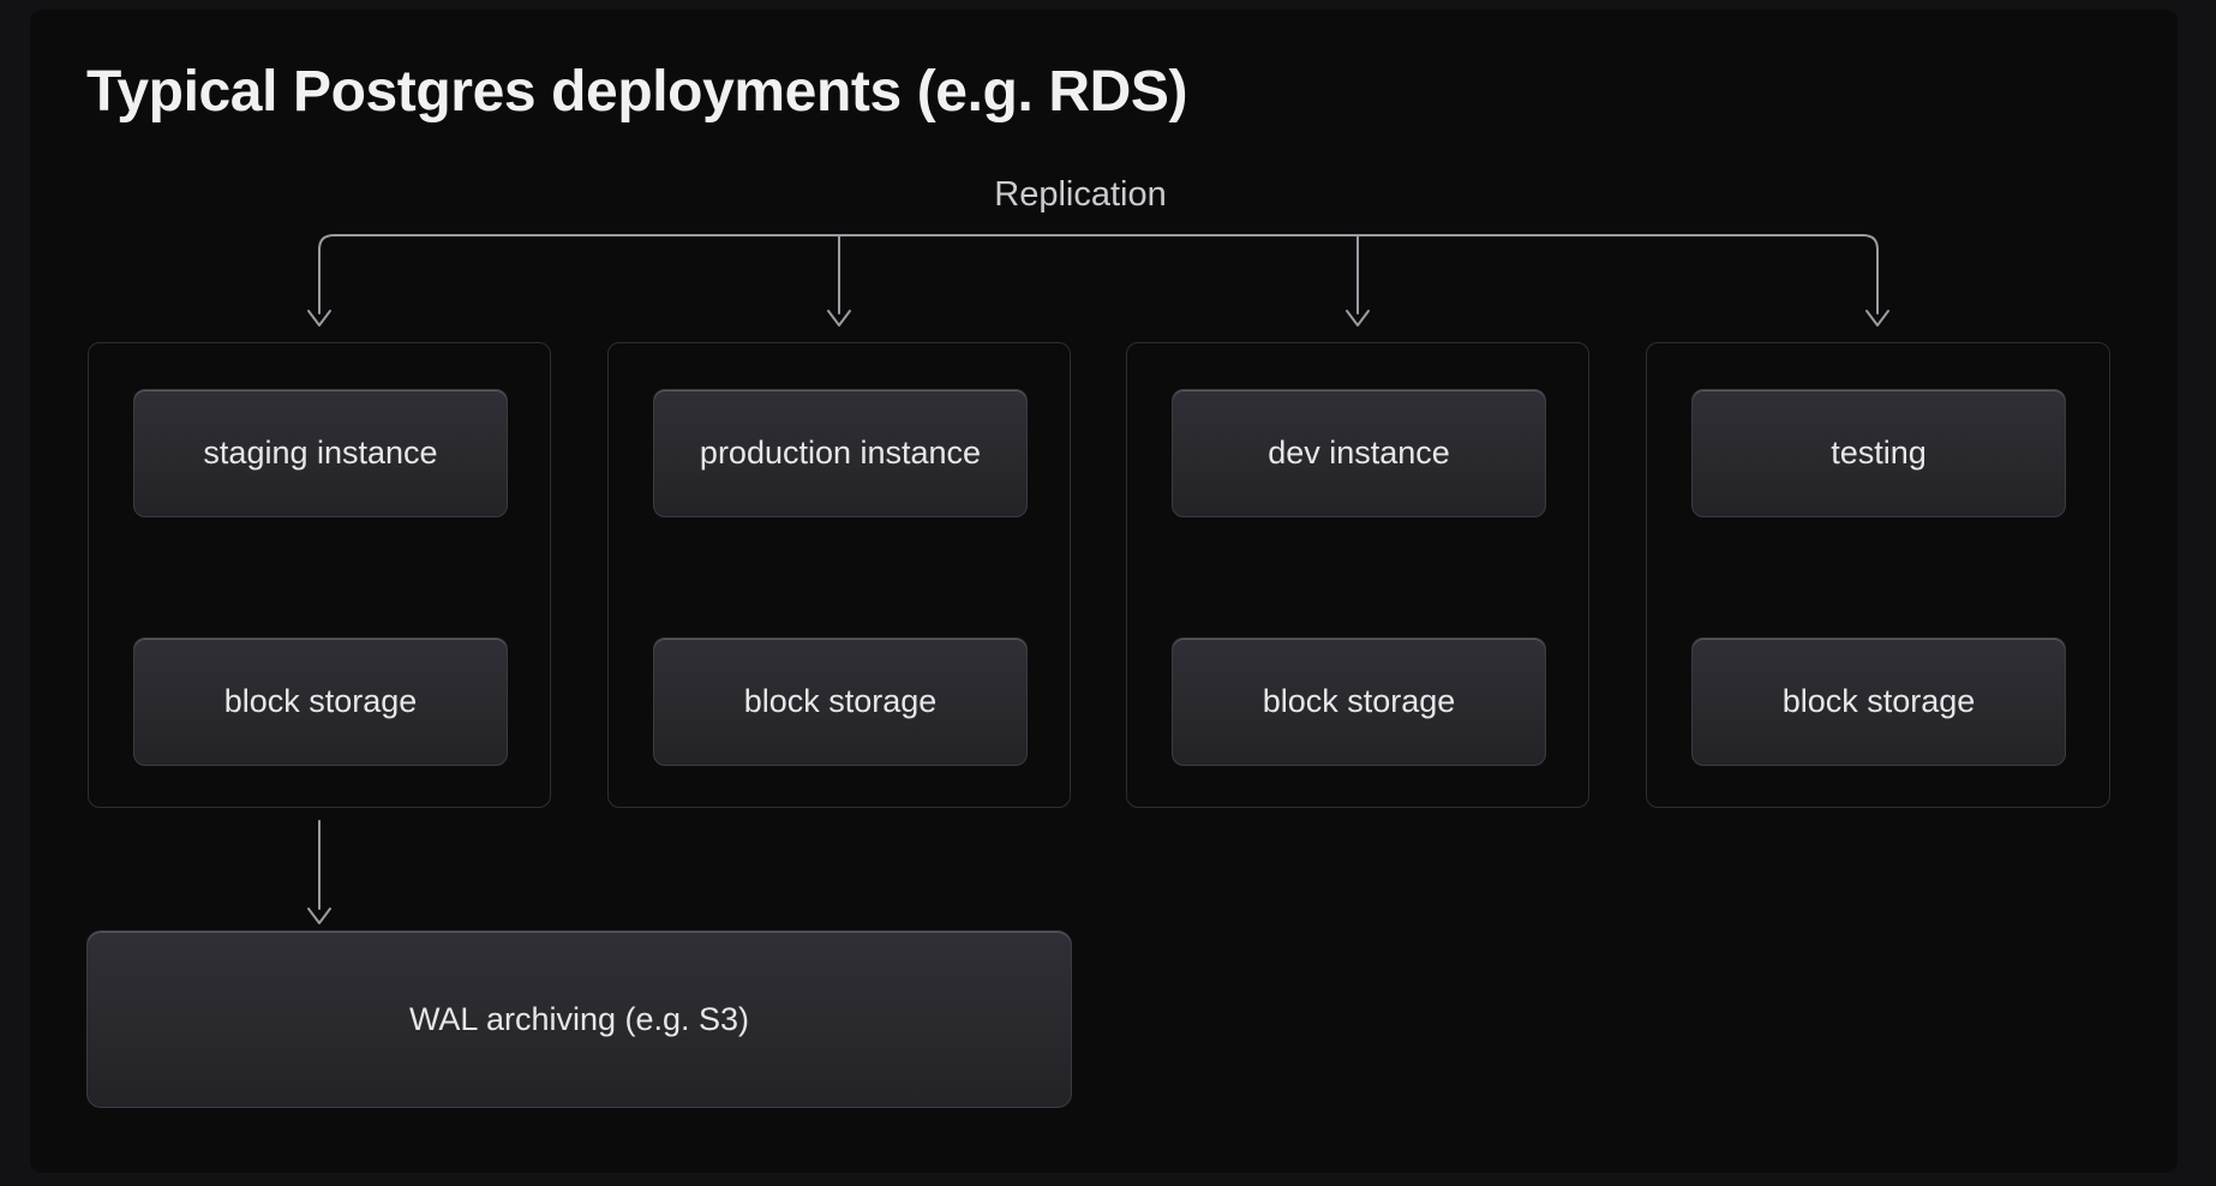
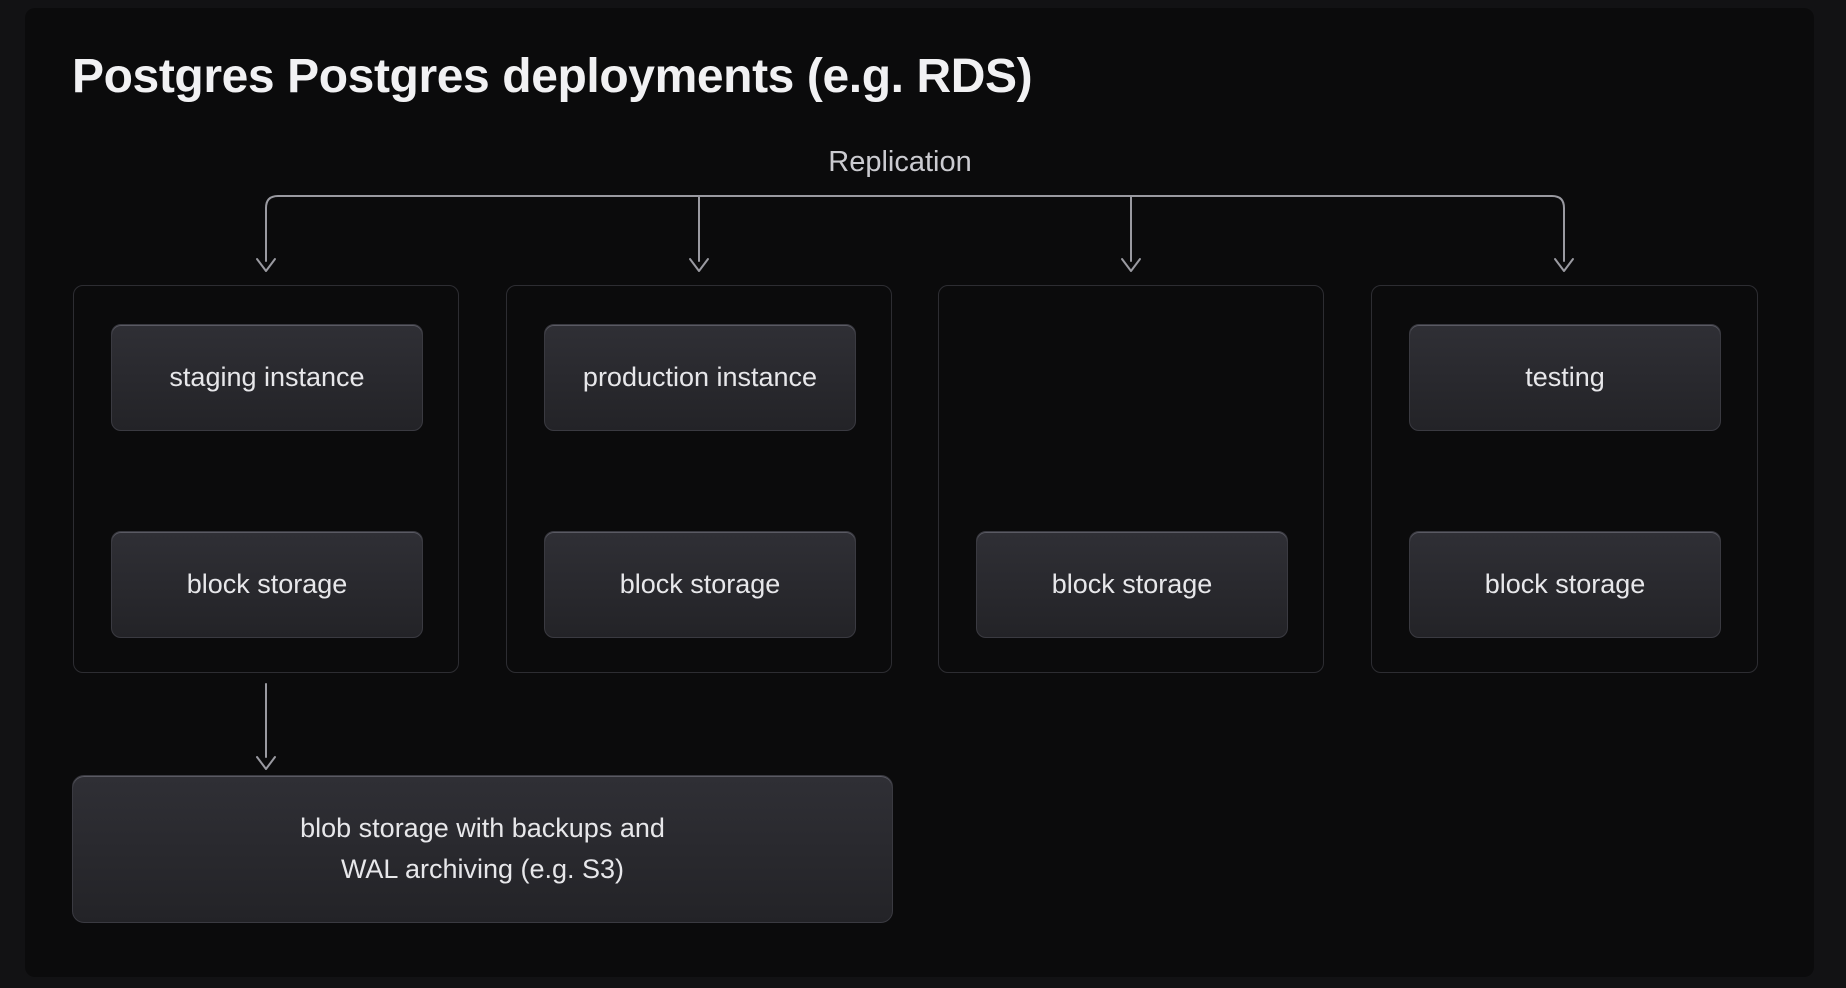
- Typical Postgres deployments (e.g. RDS)
+ Postgres Postgres deployments (e.g. RDS)
  Replication
  staging instance
  block storage
  production instance
  block storage
- dev instance
  block storage
  testing
  block storage
+ blob storage with backups and
  WAL archiving (e.g. S3)
